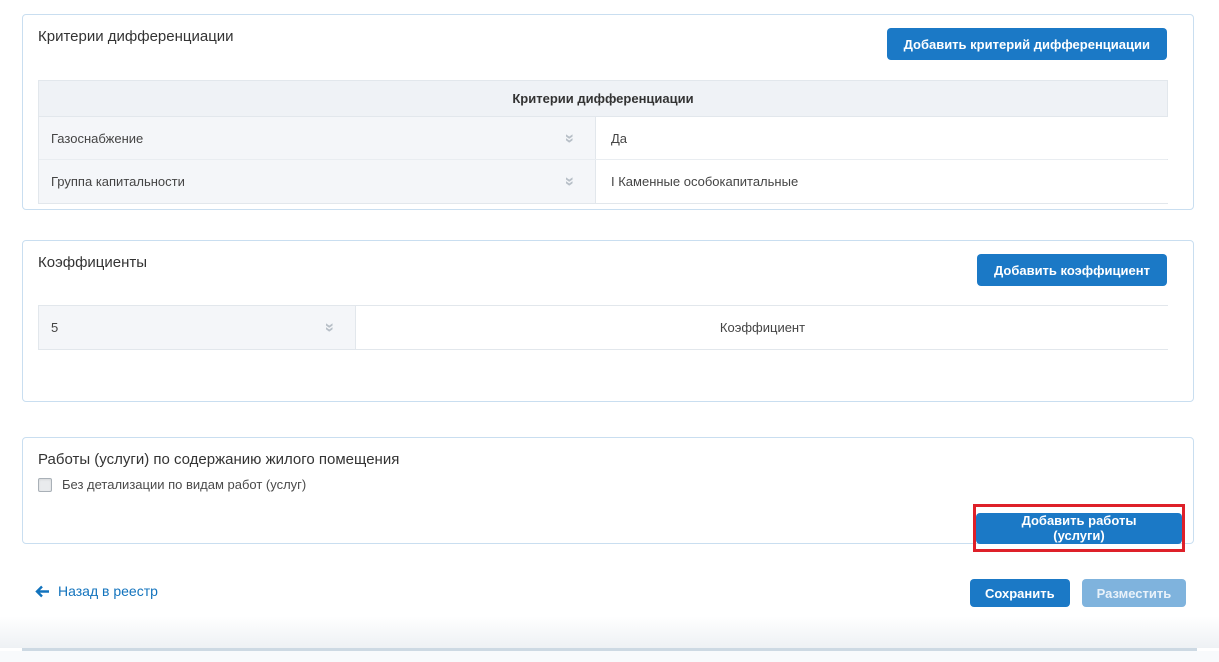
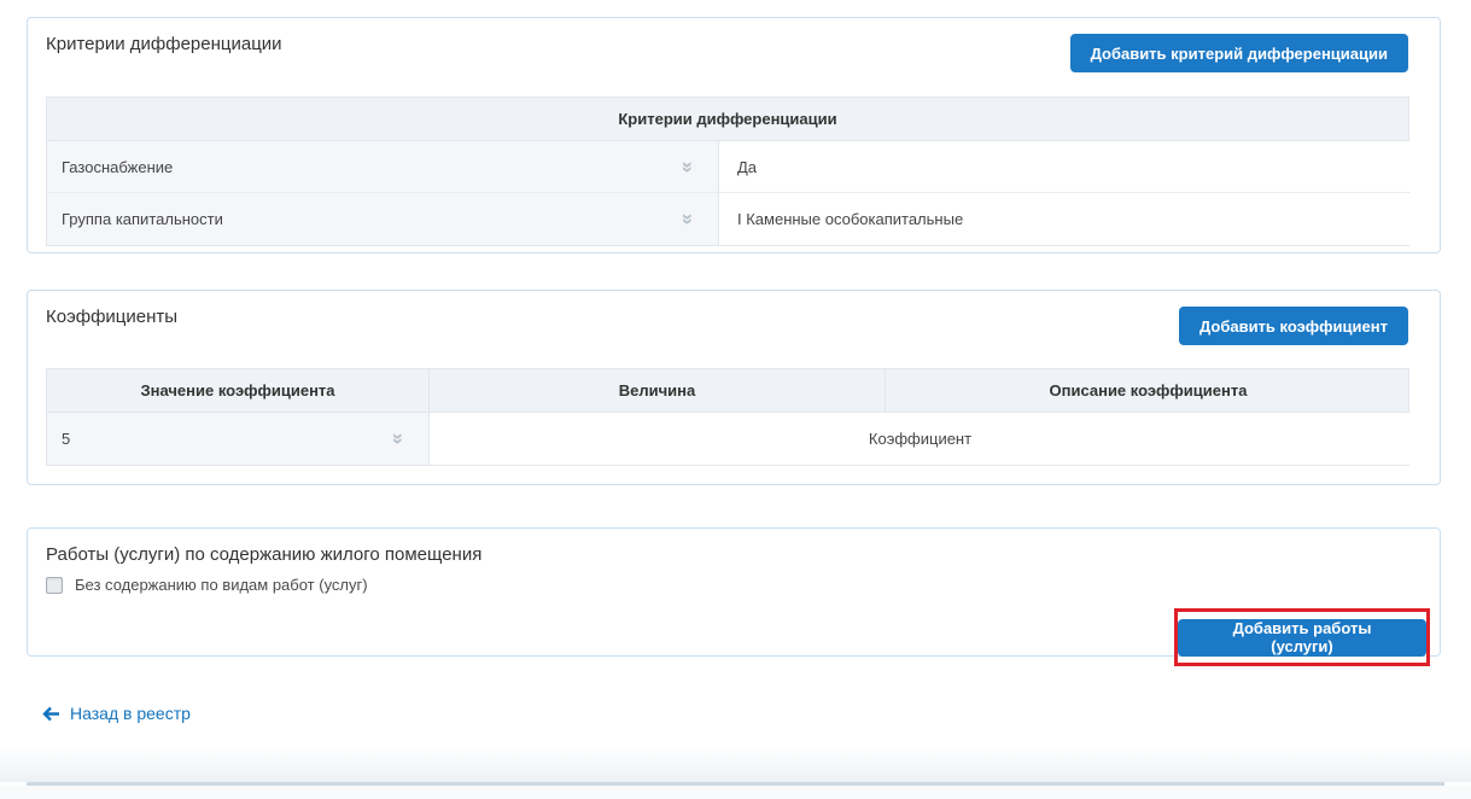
  Критерии дифференциации
  Добавить критерий дифференциации
  Критерии дифференциации
  Газоснабжение
  Да
  Группа капитальности
  I Каменные особокапитальные
  Коэффициенты
  Добавить коэффициент
+ Значение коэффициента
+ Величина
+ Описание коэффициента
  5
  Коэффициент
  Работы (услуги) по содержанию жилого помещения
- Без детализации по видам работ (услуг)
+ Без содержанию по видам работ (услуг)
  Добавить работы (услуги)
  Назад в реестр
- Сохранить
- Разместить
